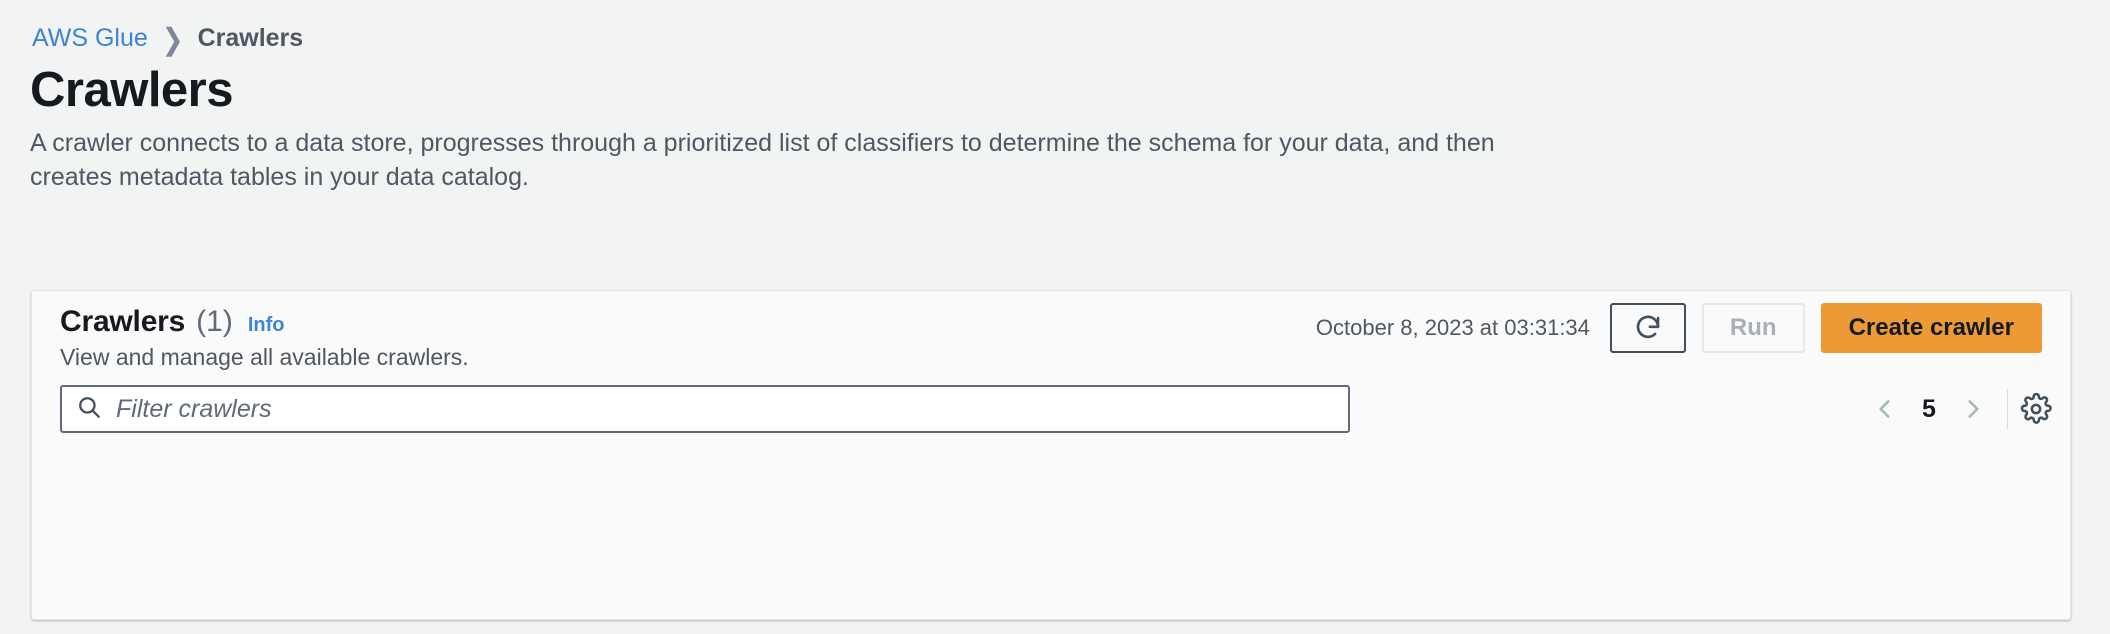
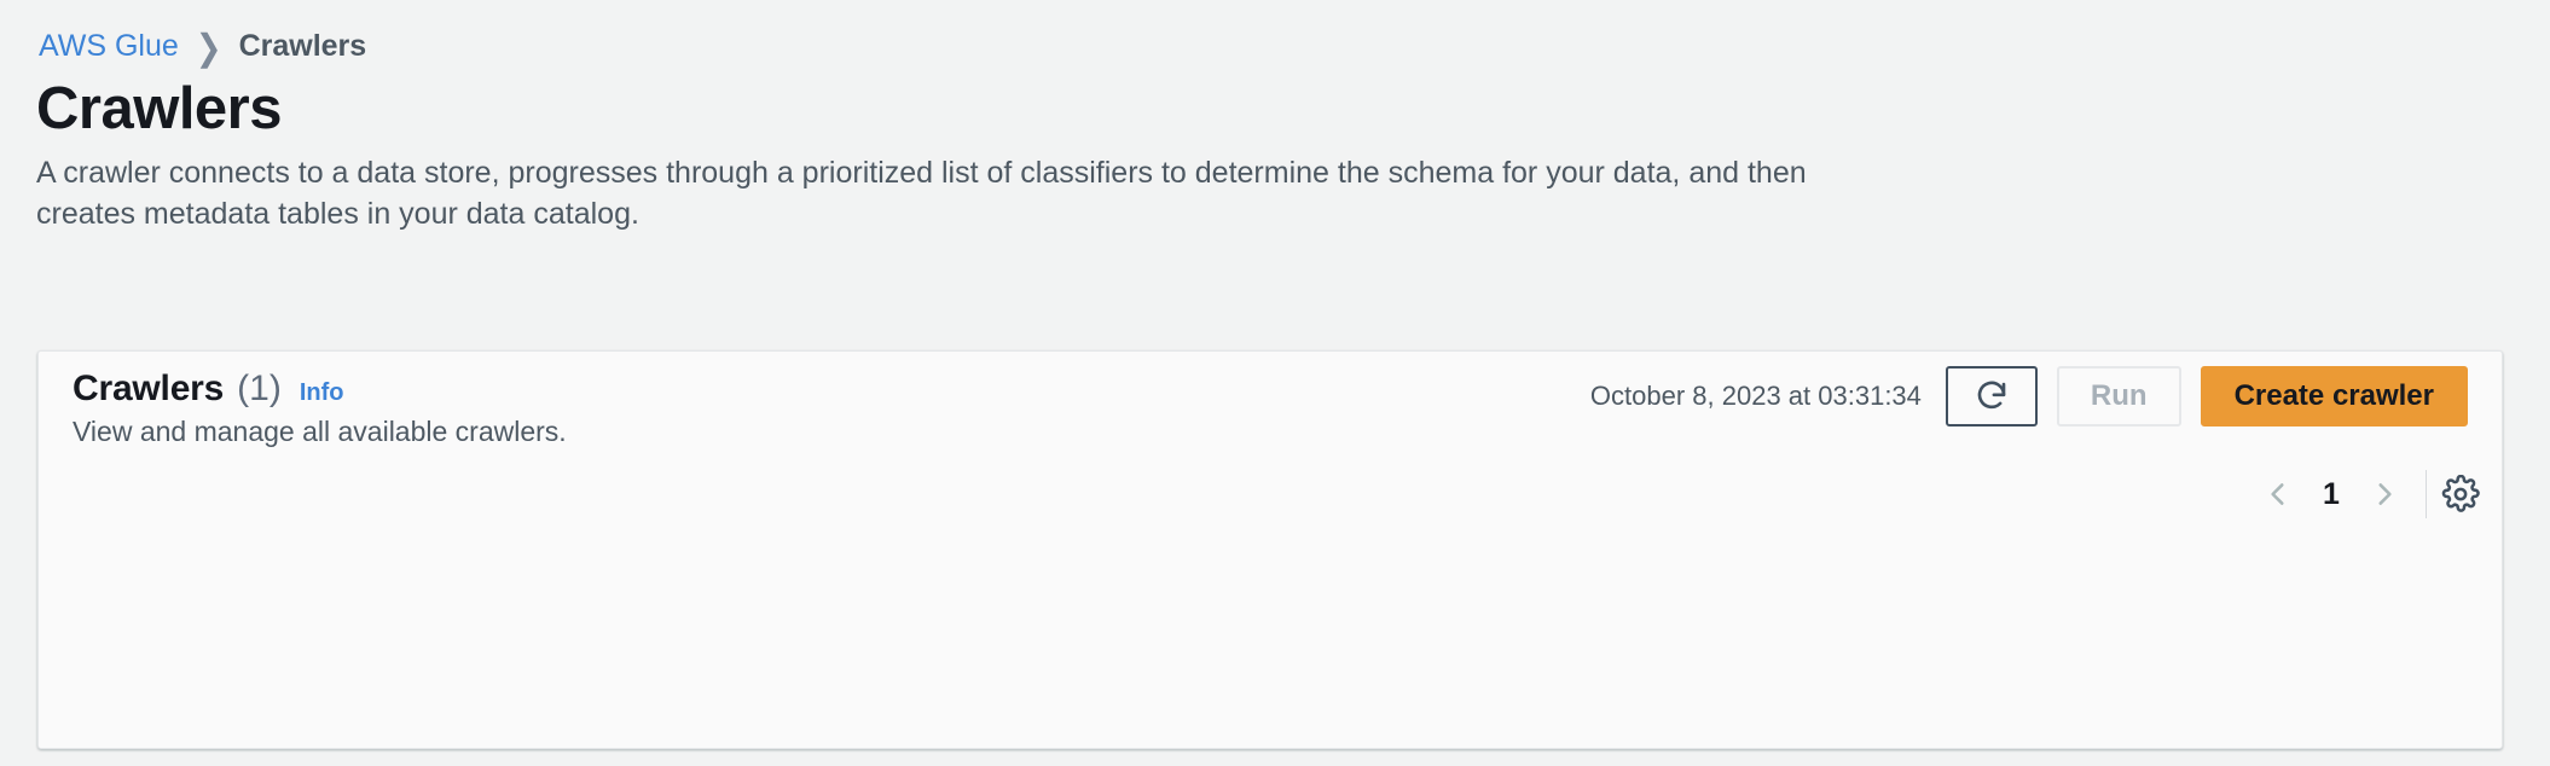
  AWS Glue
  ❯
  Crawlers
  Crawlers
  A crawler connects to a data store, progresses through a prioritized list of classifiers to determine the schema for your data, and then creates metadata tables in your data catalog.
  Crawlers
  (1)
  Info
  View and manage all available crawlers.
  October 8, 2023 at 03:31:34
  Run
  Create crawler
- Filter crawlers
- 5
+ 1
